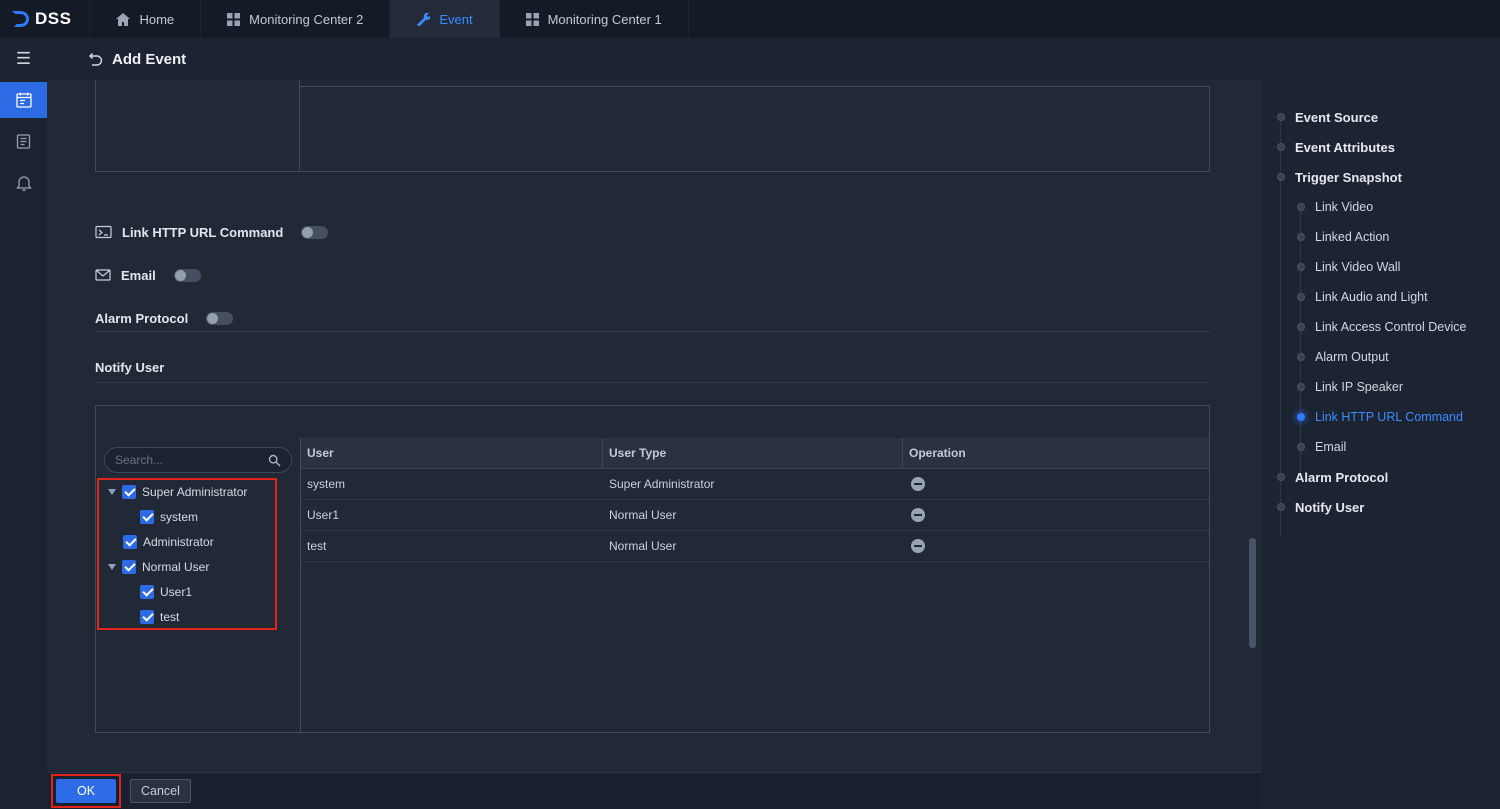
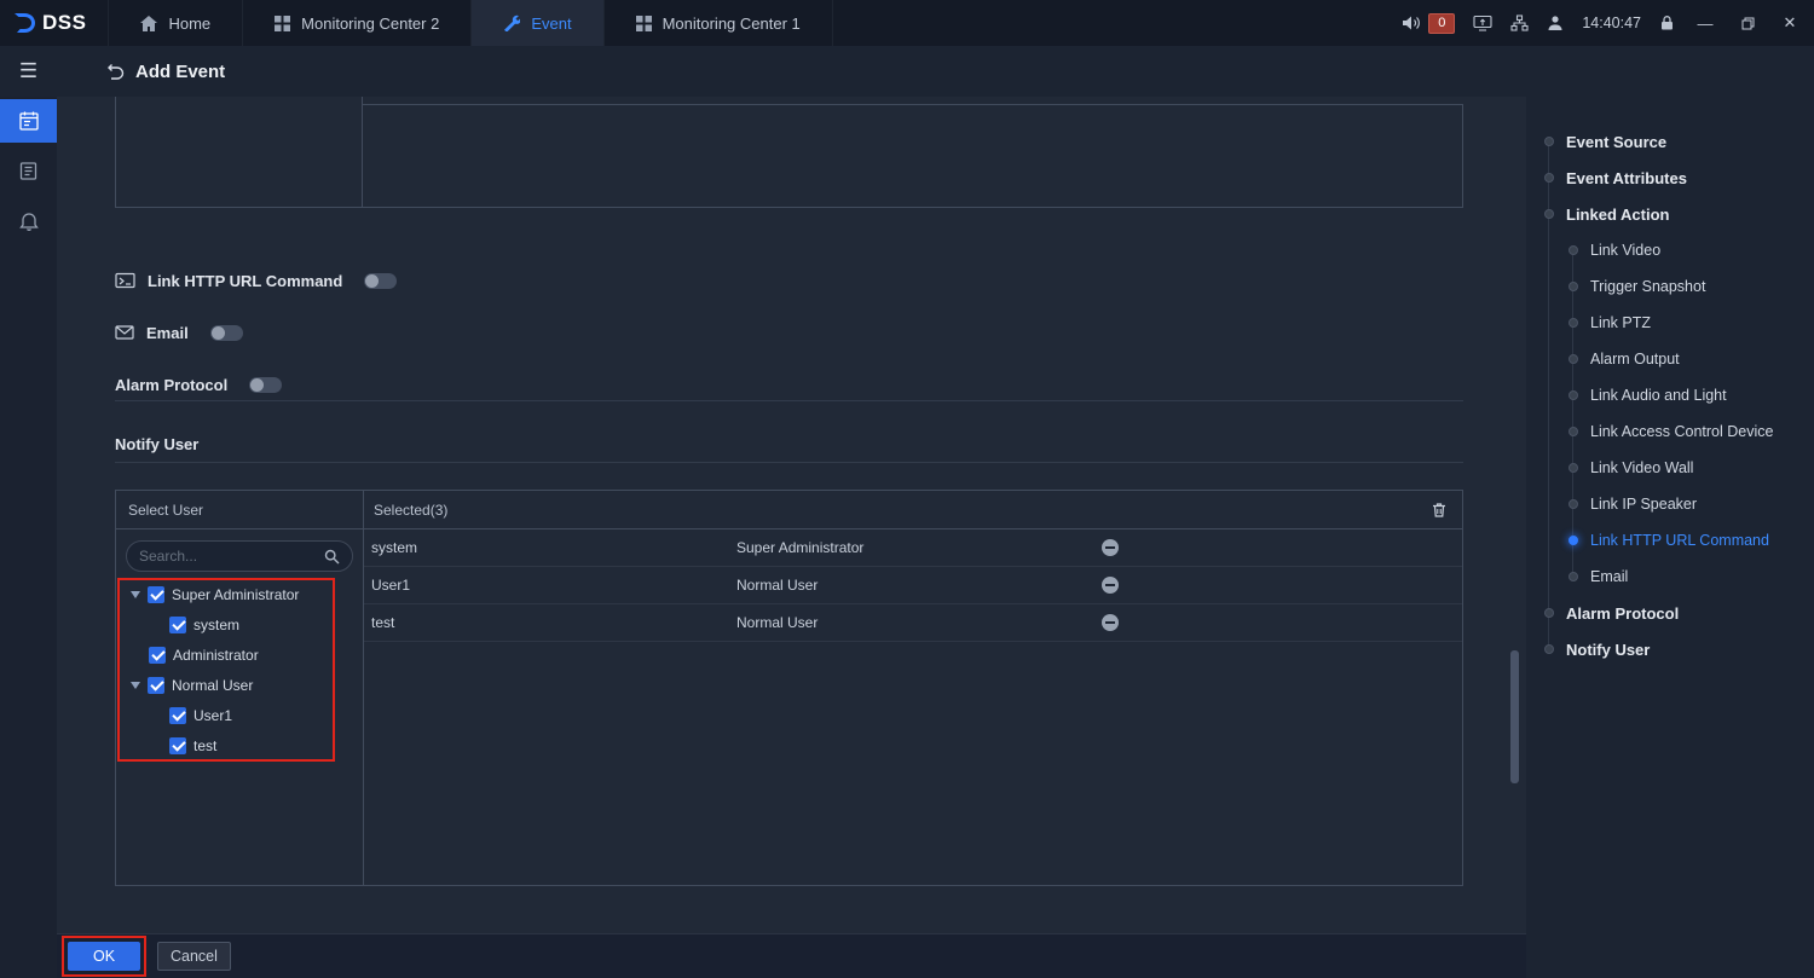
  DSS
  Home
  Monitoring Center 2
  Event
  Monitoring Center 1
+ 0
+ 14:40:47
+ —
+ ✕
  ☰
  Add Event
  Link HTTP URL Command
  Email
  Alarm Protocol
  Notify User
+ Select User
+ Selected(3)
  Search...
  Super Administrator
  system
  Administrator
  Normal User
  User1
  test
- User
- User Type
- Operation
  system
  Super Administrator
  User1
  Normal User
  test
  Normal User
  OK
  Cancel
  Event Source
  Event Attributes
- Trigger Snapshot
+ Linked Action
  Link Video
- Linked Action
+ Trigger Snapshot
+ Link PTZ
- Link Video Wall
+ Alarm Output
  Link Audio and Light
  Link Access Control Device
- Alarm Output
+ Link Video Wall
  Link IP Speaker
  Link HTTP URL Command
  Email
  Alarm Protocol
  Notify User
